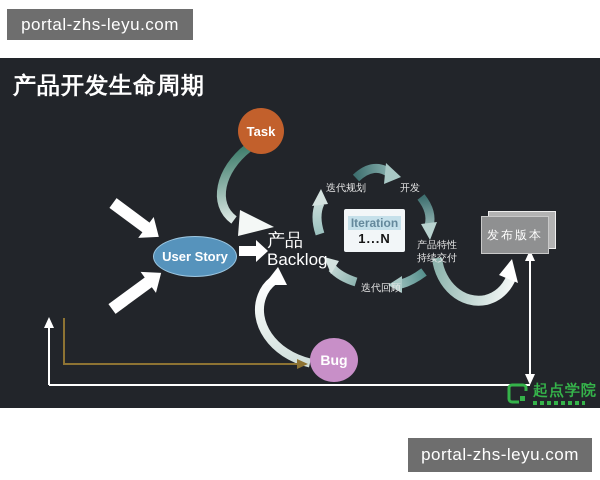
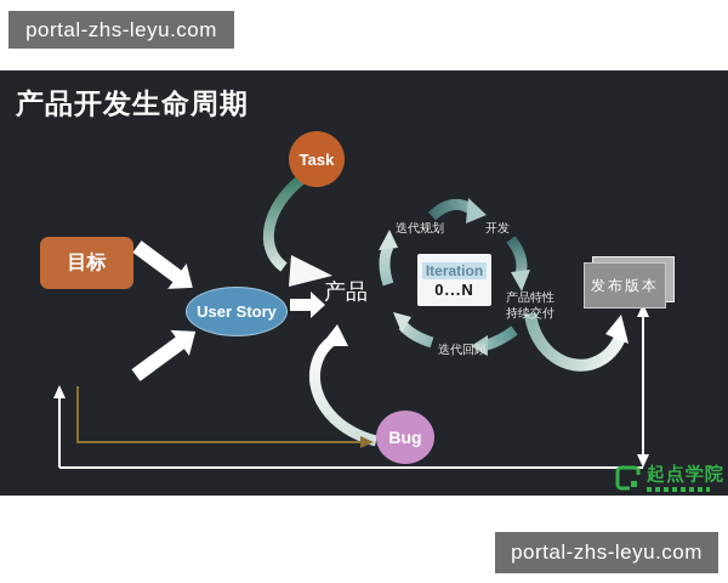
  portal-zhs-leyu.com
  产品开发生命周期
+ 目标
  User Story
  Task
  Bug
  产品
- Backlog
  Iteration
- 1...N
+ 0...N
  发布版本
  迭代规划
  开发
  产品特性
  持续交付
  迭代回顾
  起点学院
  portal-zhs-leyu.com
